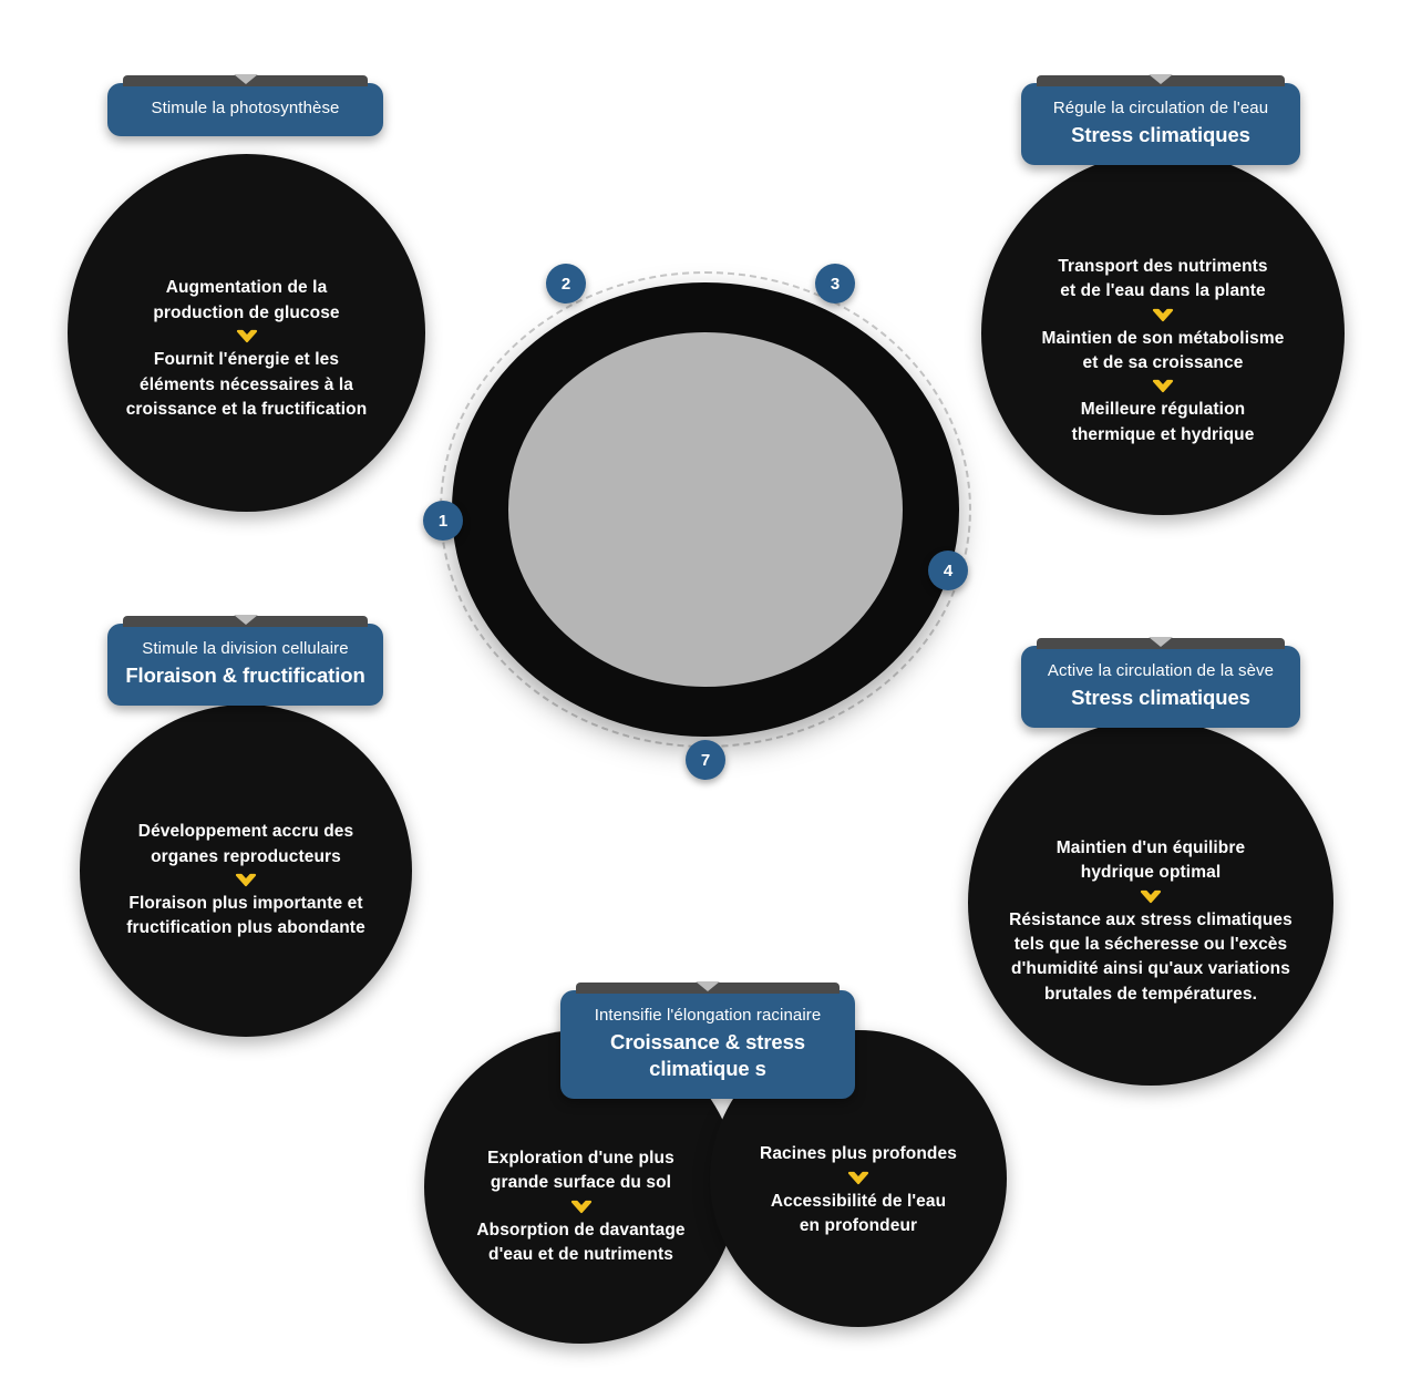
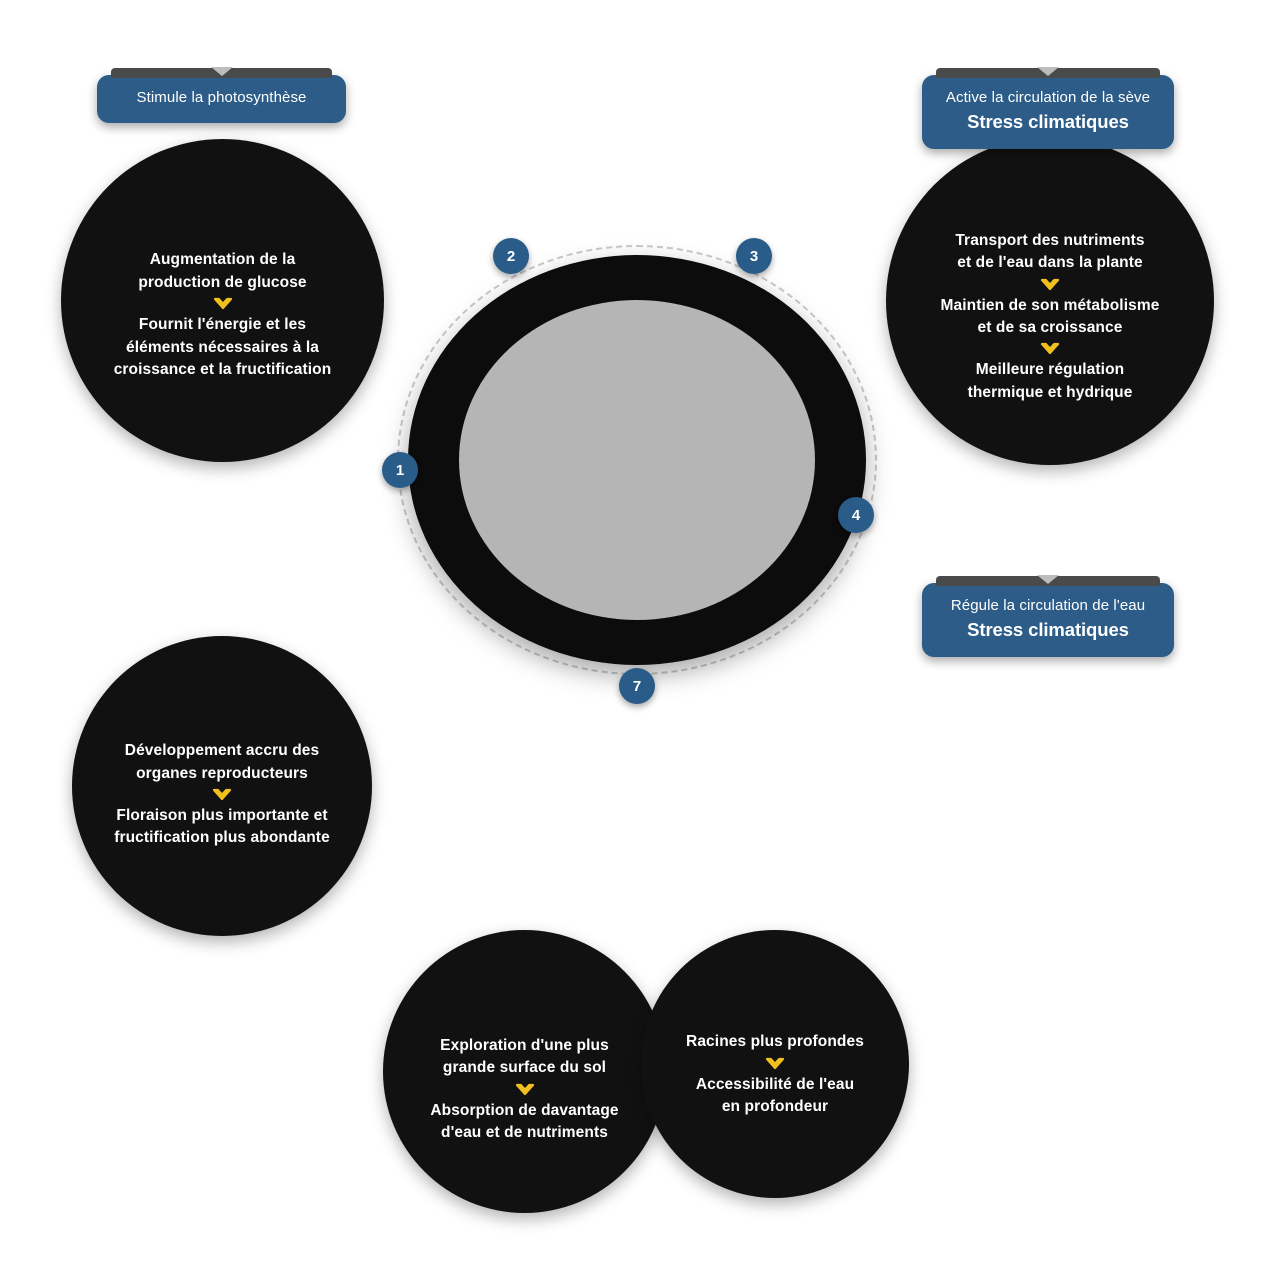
  1
  2
  3
  4
  7
  Augmentation de la
  production de glucose
  Fournit l'énergie et les
  éléments nécessaires à la
  croissance et la fructification
  Stimule la photosynthèse
  Transport des nutriments
  et de l'eau dans la plante
  Maintien de son métabolisme
  et de sa croissance
  Meilleure régulation
  thermique et hydrique
- Régule la circulation de l'eau
+ Active la circulation de la sève
  Stress climatiques
  Développement accru des
  organes reproducteurs
  Floraison plus importante et
  fructification plus abondante
- Stimule la division cellulaire
- Floraison & fructification
- Maintien d'un équilibre
- hydrique optimal
- Résistance aux stress climatiques
- tels que la sécheresse ou l'excès
- d'humidité ainsi qu'aux variations
- brutales de températures.
- Active la circulation de la sève
+ Régule la circulation de l'eau
  Stress climatiques
  Exploration d'une plus
  grande surface du sol
  Absorption de davantage
  d'eau et de nutriments
  Racines plus profondes
  Accessibilité de l'eau
  en profondeur
- Intensifie l'élongation racinaire
- Croissance & stress climatique s
